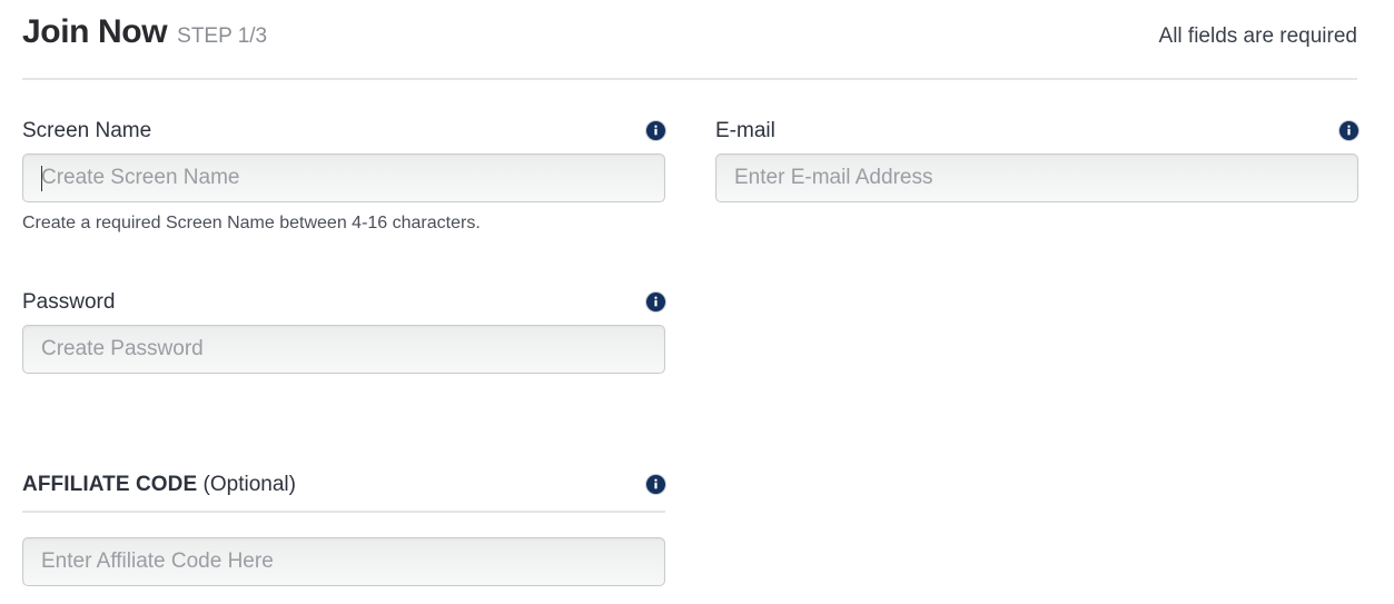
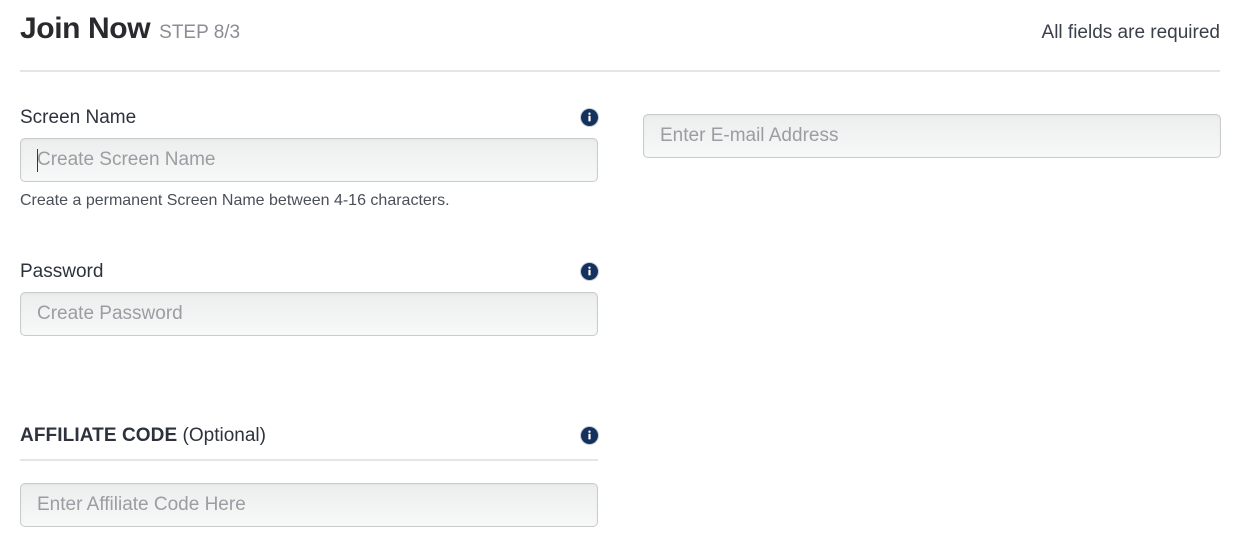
  Join Now
- STEP 1/3
+ STEP 8/3
  All fields are required
  Screen Name
  Create Screen Name
- Create a required Screen Name between 4-16 characters.
+ Create a permanent Screen Name between 4-16 characters.
- E-mail
  Enter E-mail Address
  Password
  Create Password
  AFFILIATE CODE (Optional)
  Enter Affiliate Code Here
